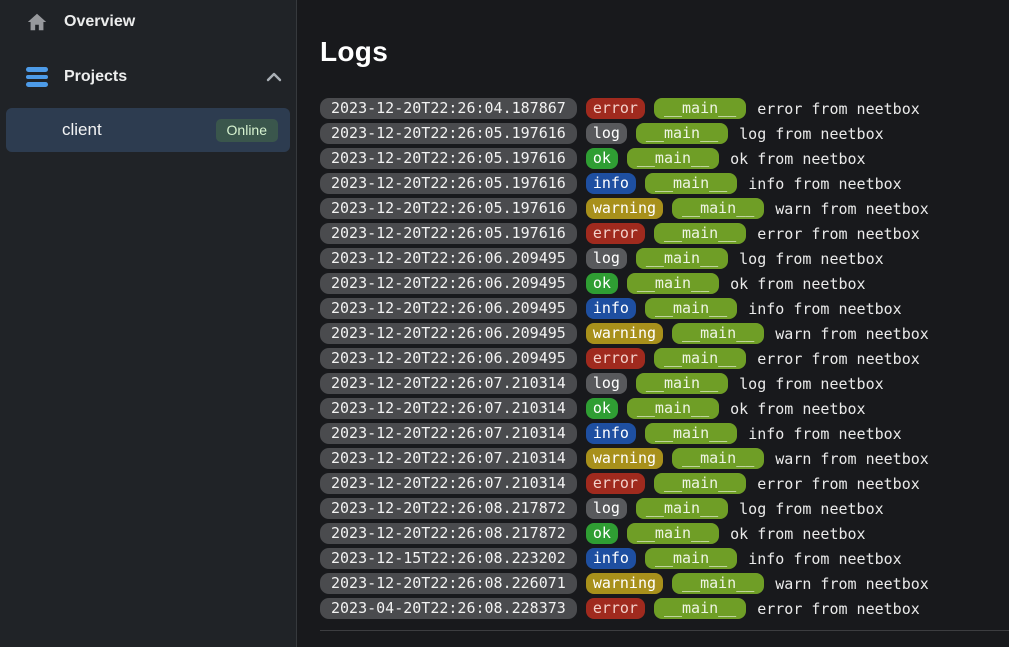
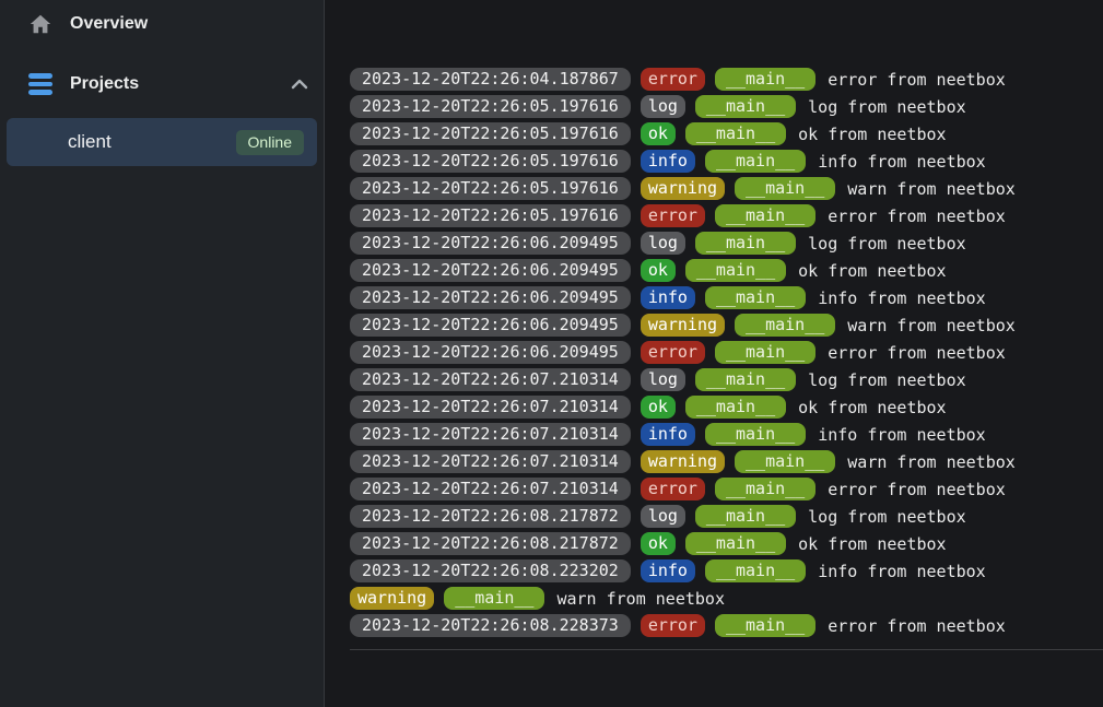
  Overview
  Projects
  client
  Online
- Logs
  2023-12-20T22:26:04.187867
  error
  __main__
  error from neetbox
  2023-12-20T22:26:05.197616
  log
  __main__
  log from neetbox
  2023-12-20T22:26:05.197616
  ok
  __main__
  ok from neetbox
  2023-12-20T22:26:05.197616
  info
  __main__
  info from neetbox
  2023-12-20T22:26:05.197616
  warning
  __main__
  warn from neetbox
  2023-12-20T22:26:05.197616
  error
  __main__
  error from neetbox
  2023-12-20T22:26:06.209495
  log
  __main__
  log from neetbox
  2023-12-20T22:26:06.209495
  ok
  __main__
  ok from neetbox
  2023-12-20T22:26:06.209495
  info
  __main__
  info from neetbox
  2023-12-20T22:26:06.209495
  warning
  __main__
  warn from neetbox
  2023-12-20T22:26:06.209495
  error
  __main__
  error from neetbox
  2023-12-20T22:26:07.210314
  log
  __main__
  log from neetbox
  2023-12-20T22:26:07.210314
  ok
  __main__
  ok from neetbox
  2023-12-20T22:26:07.210314
  info
  __main__
  info from neetbox
  2023-12-20T22:26:07.210314
  warning
  __main__
  warn from neetbox
  2023-12-20T22:26:07.210314
  error
  __main__
  error from neetbox
  2023-12-20T22:26:08.217872
  log
  __main__
  log from neetbox
  2023-12-20T22:26:08.217872
  ok
  __main__
  ok from neetbox
- 2023-12-15T22:26:08.223202
+ 2023-12-20T22:26:08.223202
  info
  __main__
  info from neetbox
- 2023-12-20T22:26:08.226071
  warning
  __main__
  warn from neetbox
- 2023-04-20T22:26:08.228373
+ 2023-12-20T22:26:08.228373
  error
  __main__
  error from neetbox
